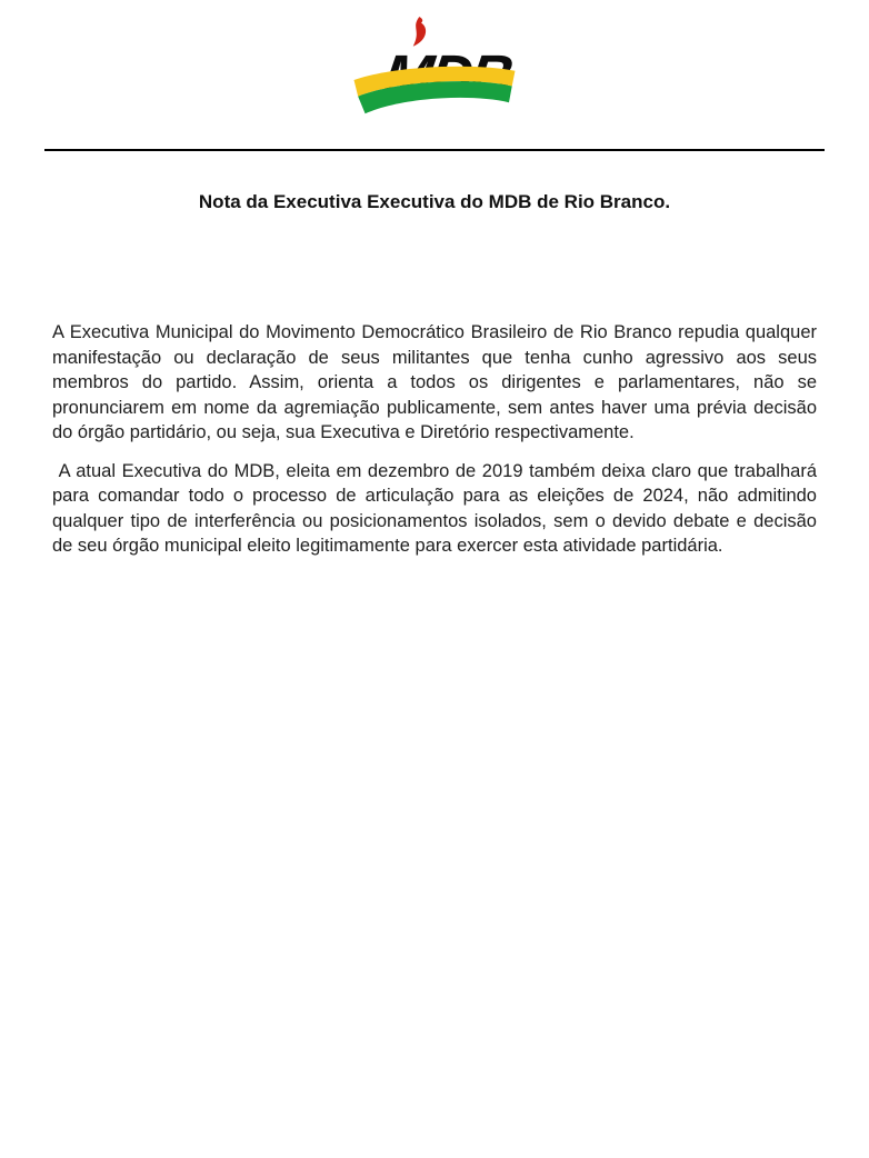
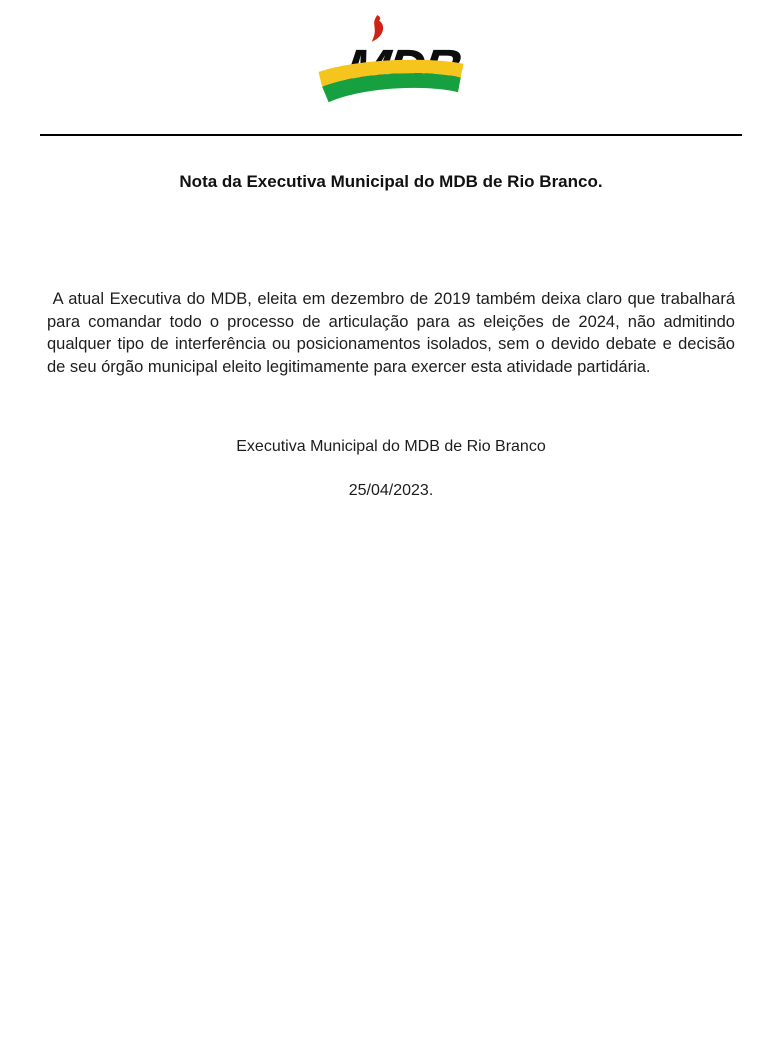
- Nota da Executiva Executiva do MDB de Rio Branco.
+ Nota da Executiva Municipal do MDB de Rio Branco.
- A Executiva Municipal do Movimento Democrático Brasileiro de Rio Branco repudia qualquer manifestação ou declaração de seus militantes que tenha cunho agressivo aos seus membros do partido. Assim, orienta a todos os dirigentes e parlamentares, não se pronunciarem em nome da agremiação publicamente, sem antes haver uma prévia decisão do órgão partidário, ou seja, sua Executiva e Diretório respectivamente.
  A atual Executiva do MDB, eleita em dezembro de 2019 também deixa claro que trabalhará para comandar todo o processo de articulação para as eleições de 2024, não admitindo qualquer tipo de interferência ou posicionamentos isolados, sem o devido debate e decisão de seu órgão municipal eleito legitimamente para exercer esta atividade partidária.
+ Executiva Municipal do MDB de Rio Branco
+ 25/04/2023.
